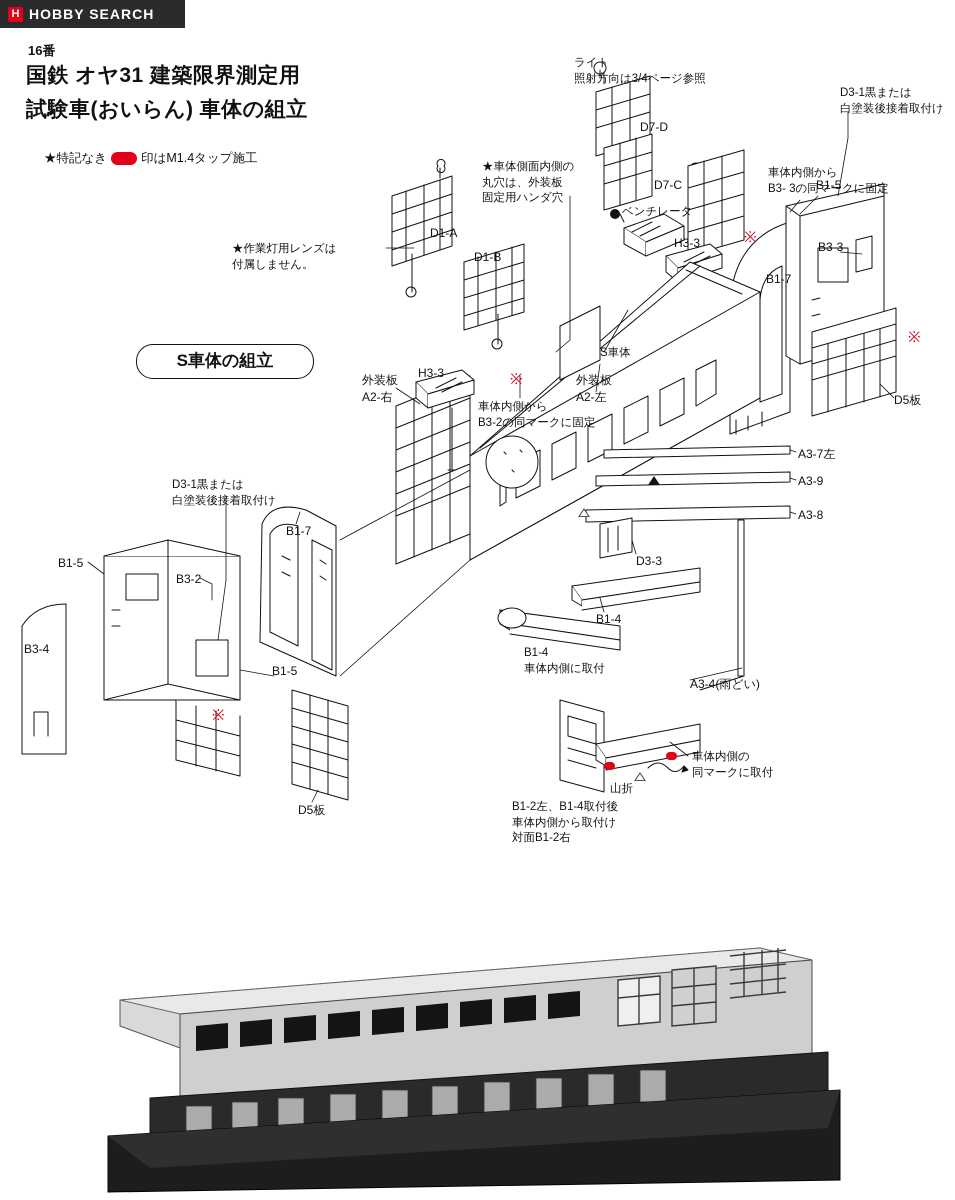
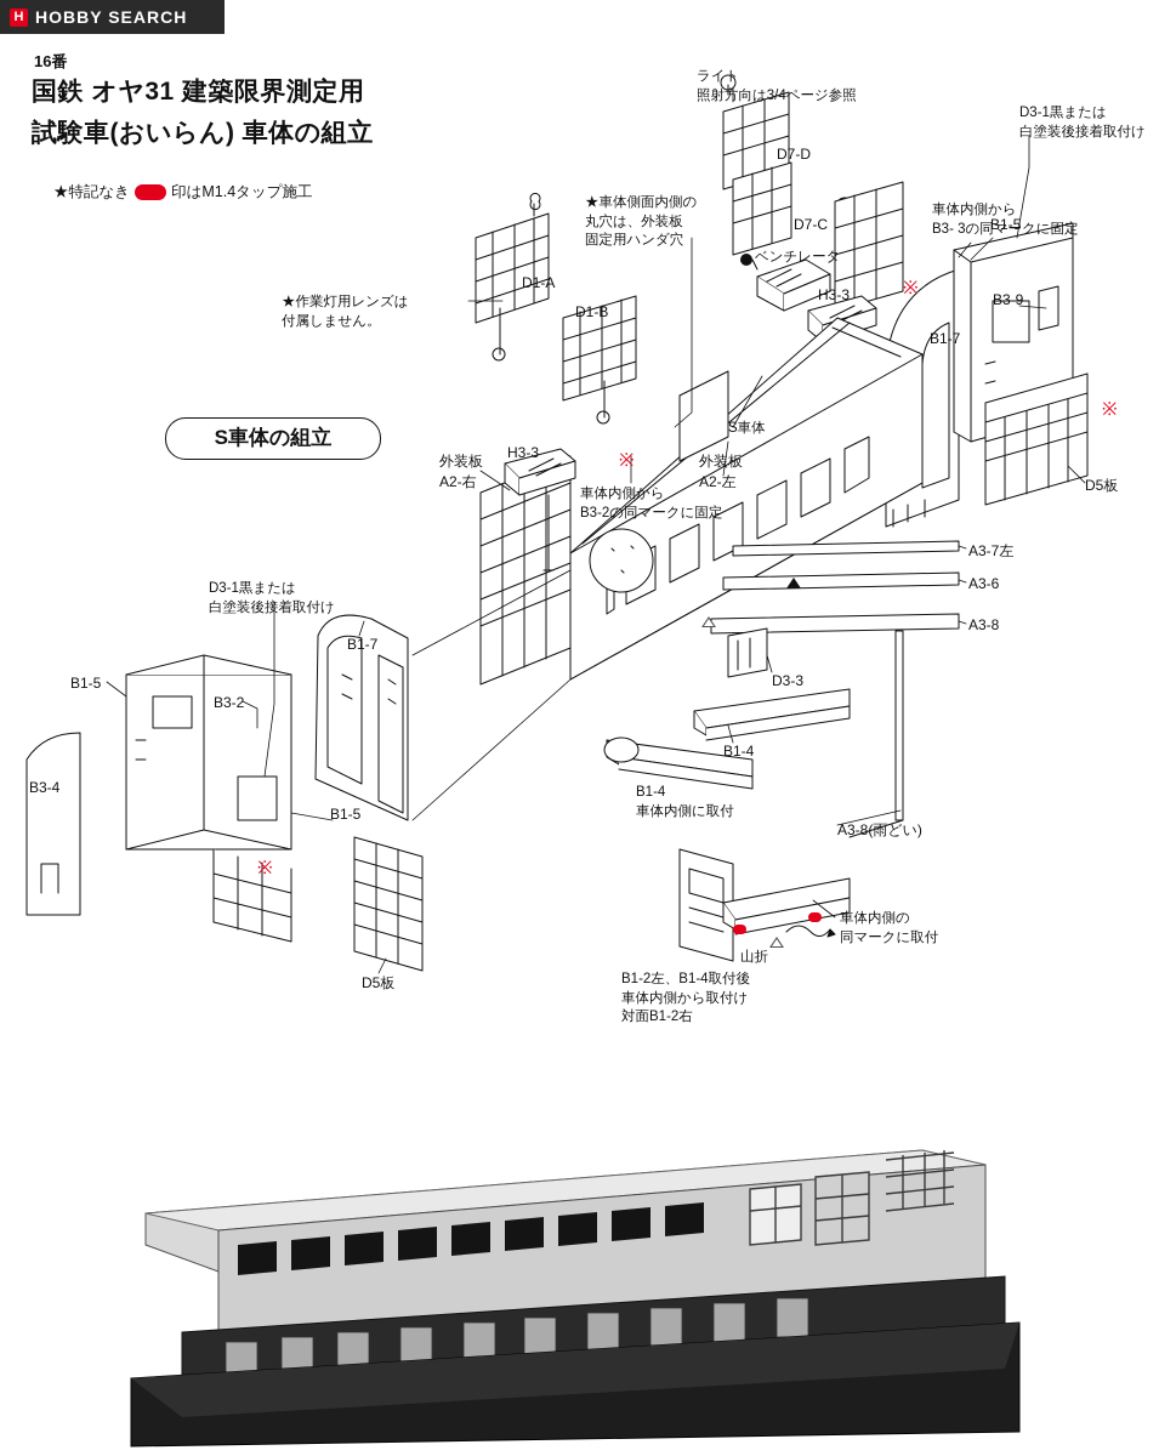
  H
  HOBBY SEARCH
  16番
  国鉄 オヤ31 建築限界測定用
  試験車(おいらん) 車体の組立
  ★特記なき
  印はM1.4タップ施工
  S車体の組立
  ★作業灯用レンズは
  付属しません。
  ライト
  照射方向は3/4ページ参照
  ★車体側面内側の
  丸穴は、外装板
  固定用ハンダ穴
  車体内側から
  B3- 3の同マークに固定
  D3-1黒または
  白塗装後接着取付け
  車体内側から
  B3-2の同マークに固定
  D3-1黒または
  白塗装後接着取付け
  B1-4
  車体内側に取付
  B1-2左、B1-4取付後
  車体内側から取付け
  対面B1-2右
  車体内側の
  同マークに取付
  山折
  ベンチレータ
  S車体
  D1-A
  D1-B
  D7-D
  D7-C
  H3-3
  B1-7
  B1-5
- B3-3
+ B3-9
  D5板
  H3-3
  外装板
  A2-右
  外装板
  A2-左
  A3-7左
- A3-9
+ A3-6
  A3-8
  D3-3
  B1-4
- A3-4(雨どい)
+ A3-8(雨どい)
  B1-7
  B1-5
  B3-2
  B1-5
  B3-4
  D5板
  ※
  ※
  ※
  ※
